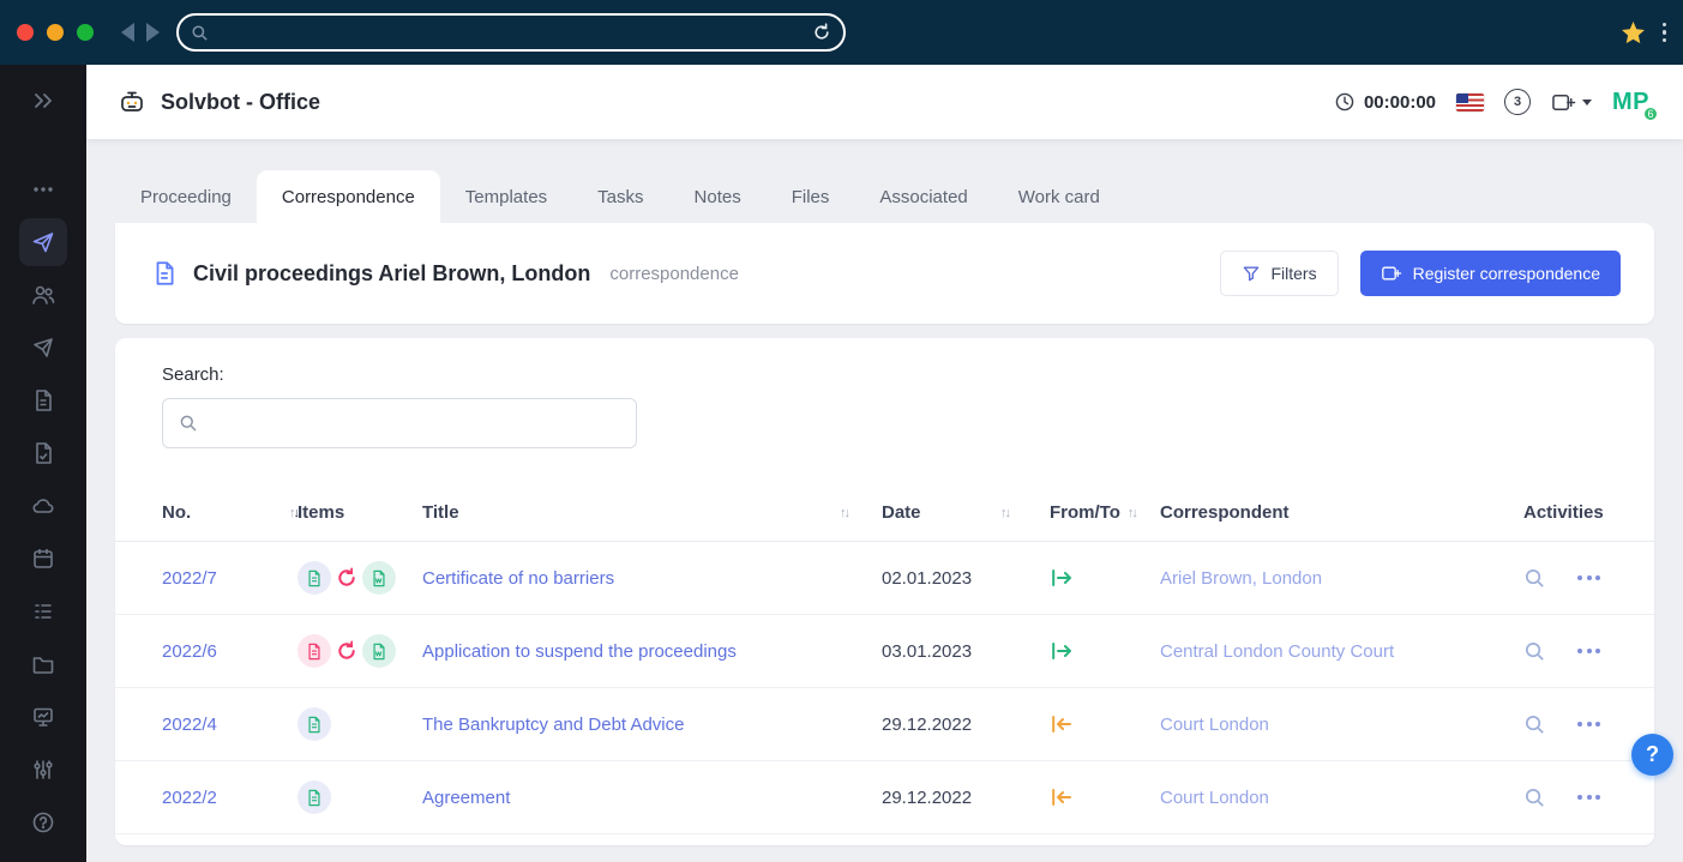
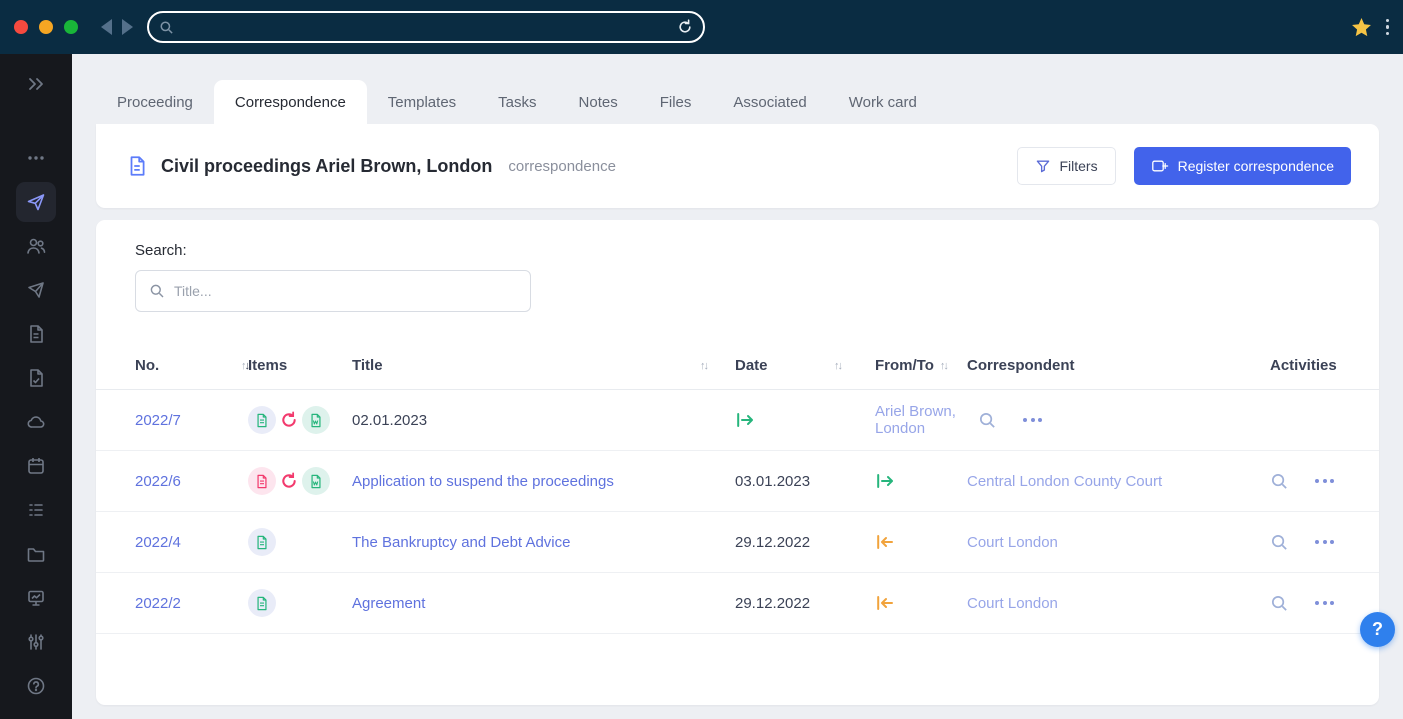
- Solvbot - Office
- 00:00:00
- 3
- MP
- 6
  Proceeding
  Correspondence
  Templates
  Tasks
  Notes
  Files
  Associated
  Work card
  Civil proceedings Ariel Brown, London
  correspondence
  Filters
  Register correspondence
  Search:
+ Title...
  No.
  ↑↓
  Items
  Title
  ↑↓
  Date
  ↑↓
  From/To
  ↑↓
  Correspondent
  Activities
  2022/7
- Certificate of no barriers
  02.01.2023
  Ariel Brown, London
  2022/6
  Application to suspend the proceedings
  03.01.2023
  Central London County Court
  2022/4
  The Bankruptcy and Debt Advice
  29.12.2022
  Court London
  2022/2
  Agreement
  29.12.2022
  Court London
  ?
